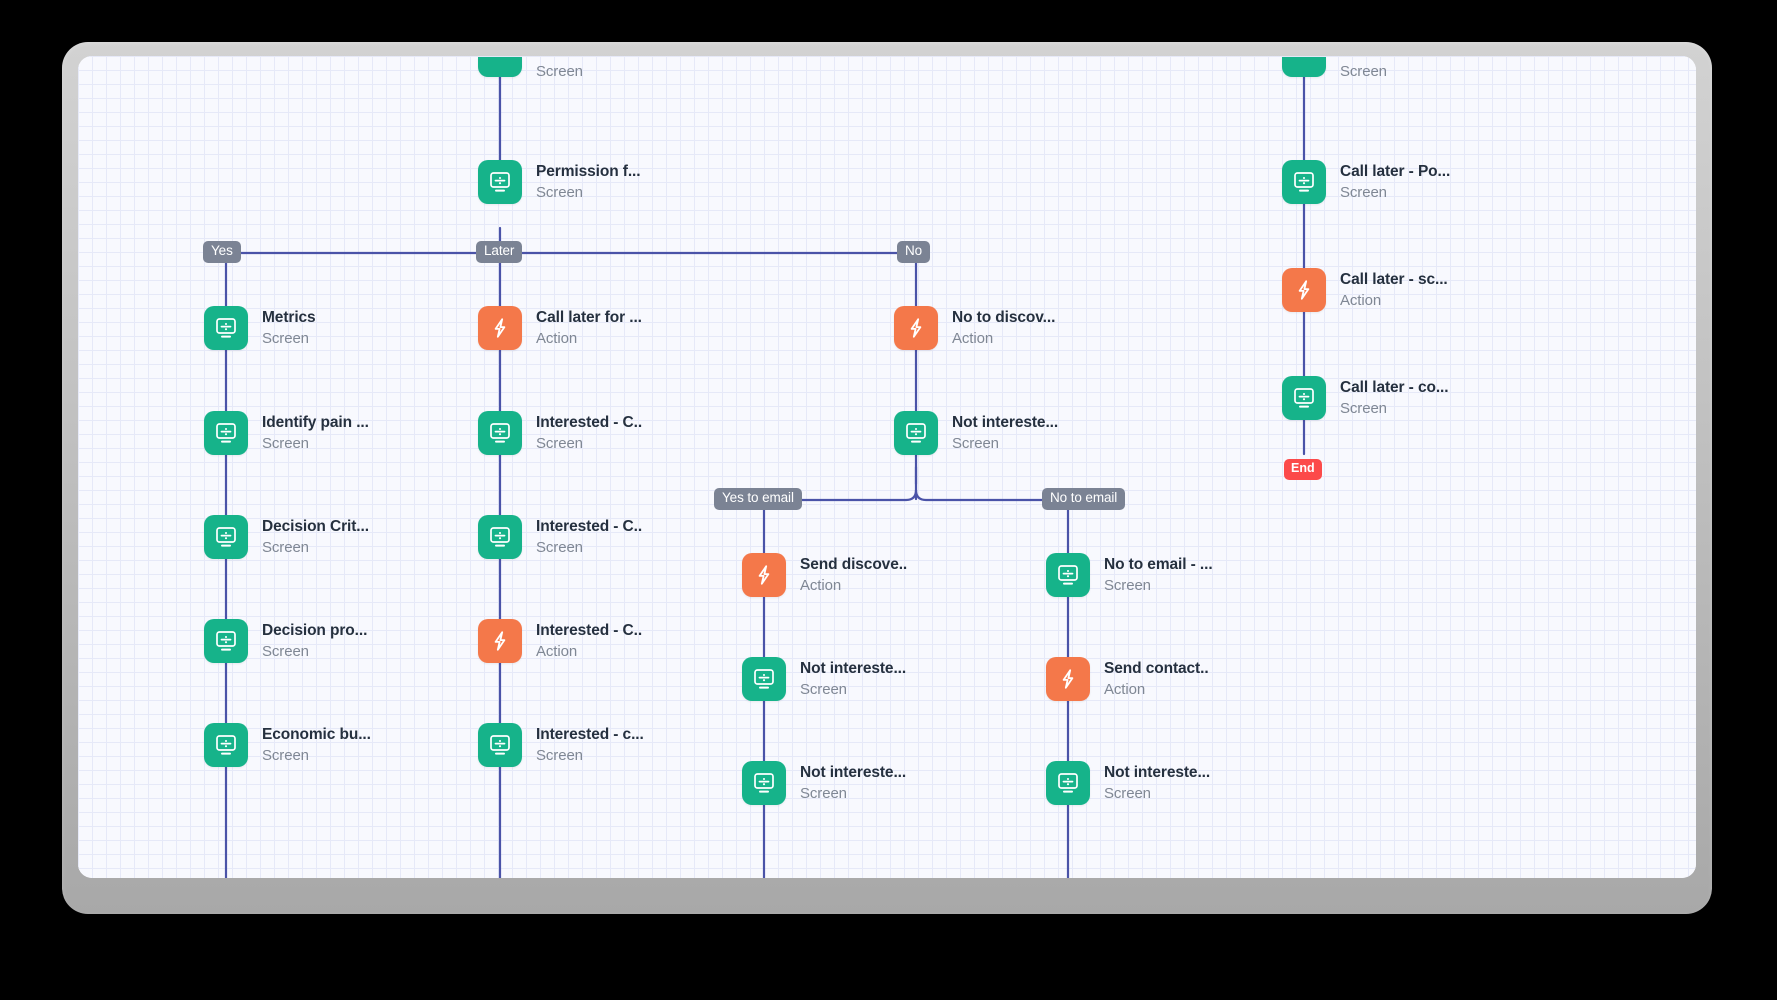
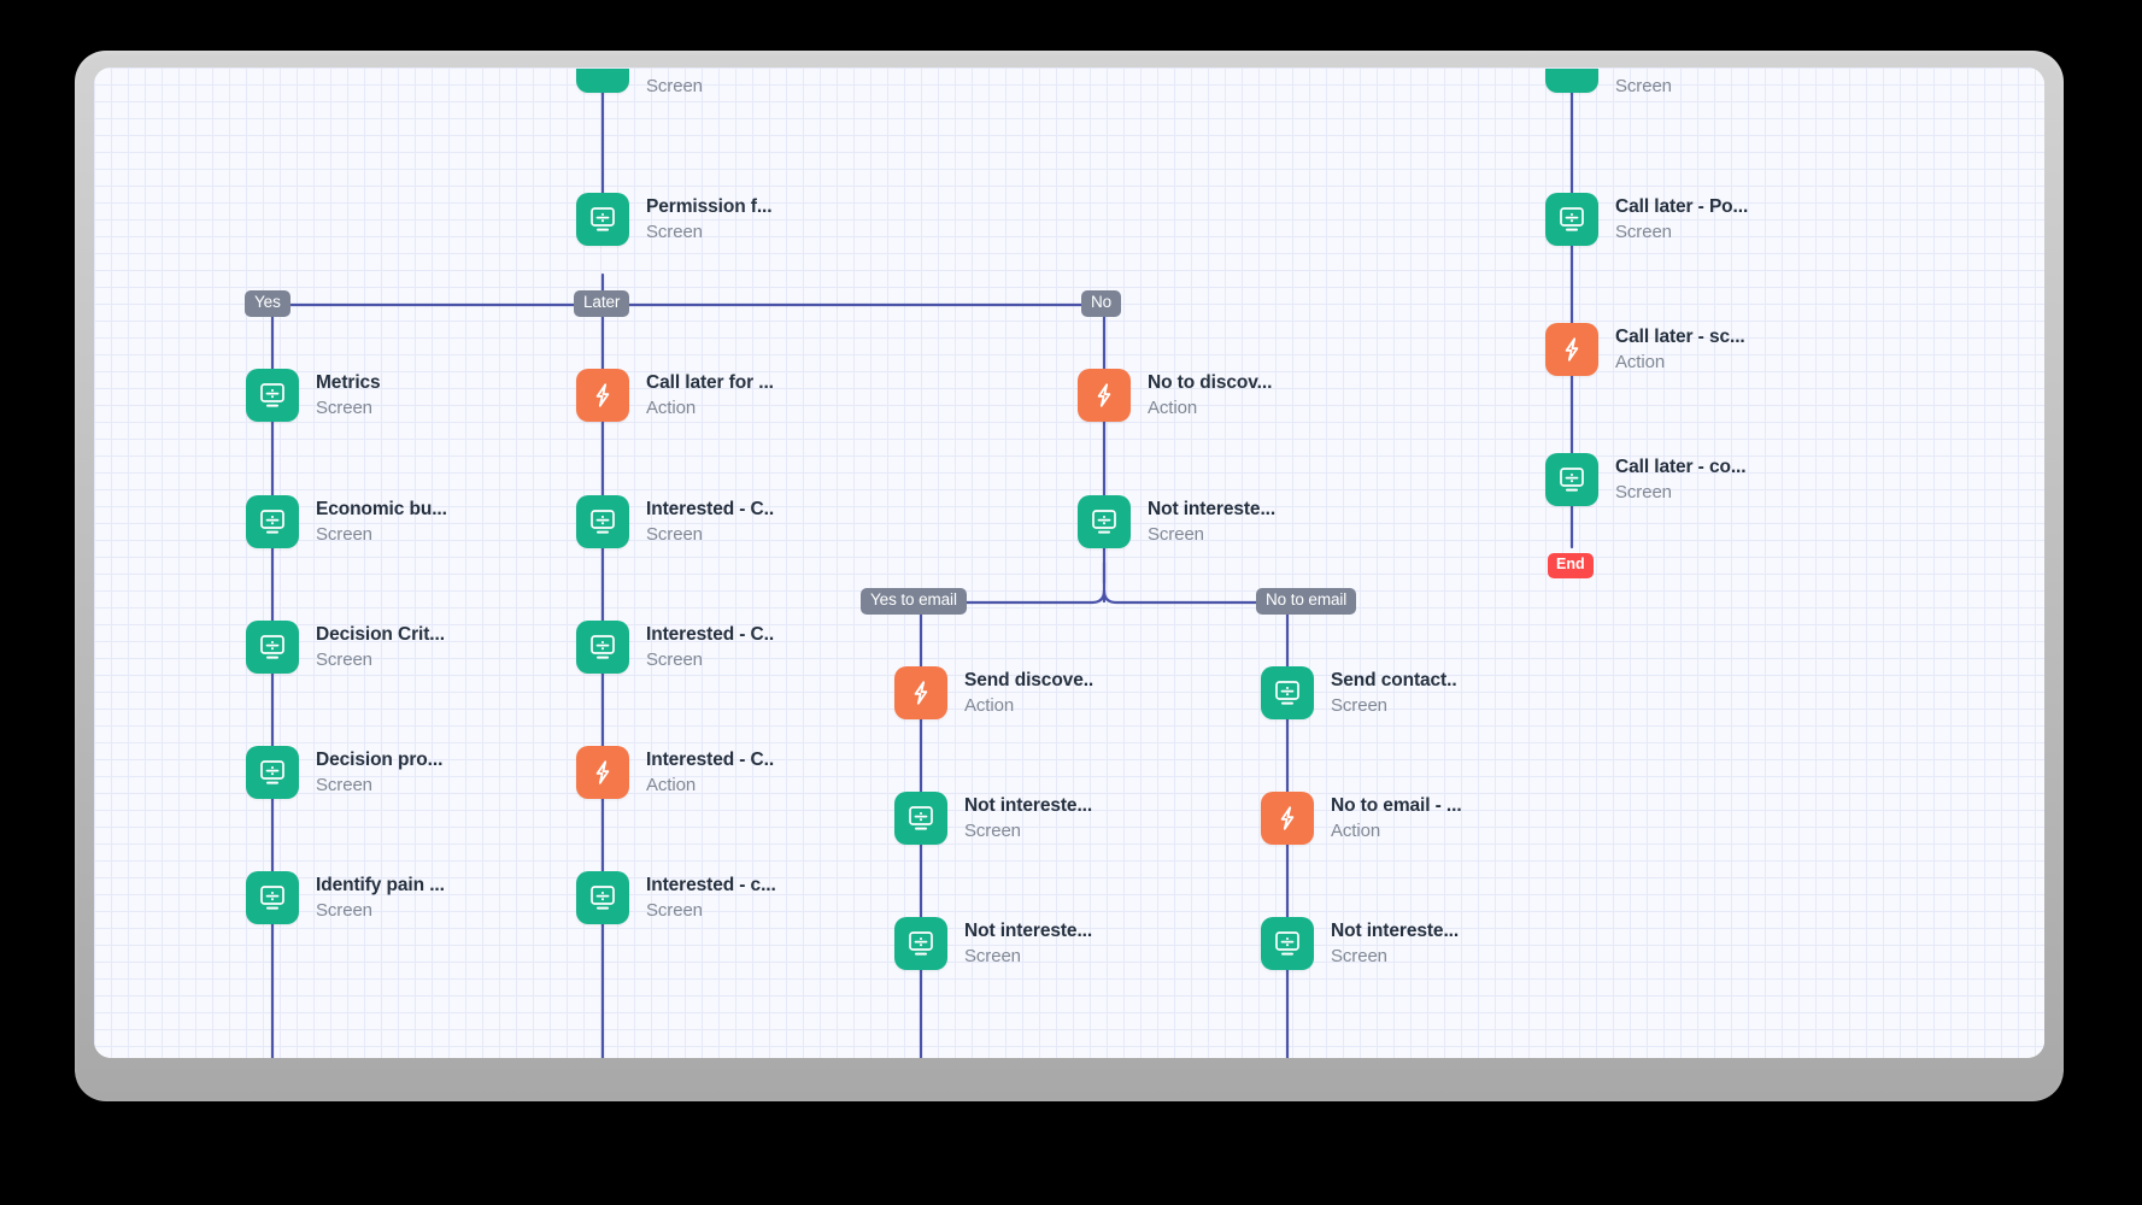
  Screen
  Permission f...
  Screen
  Yes
  Later
  No
  Metrics
  Screen
- Identify pain ...
+ Economic bu...
  Screen
  Decision Crit...
  Screen
  Decision pro...
  Screen
- Economic bu...
+ Identify pain ...
  Screen
  Call later for ...
  Action
  Interested - C..
  Screen
  Interested - C..
  Screen
  Interested - C..
  Action
  Interested - c...
  Screen
  No to discov...
  Action
  Not intereste...
  Screen
  Yes to email
  No to email
  Send discove..
  Action
  Not intereste...
  Screen
  Not intereste...
  Screen
- No to email - ...
+ Send contact..
  Screen
- Send contact..
+ No to email - ...
  Action
  Not intereste...
  Screen
  Screen
  Call later - Po...
  Screen
  Call later - sc...
  Action
  Call later - co...
  Screen
  End
